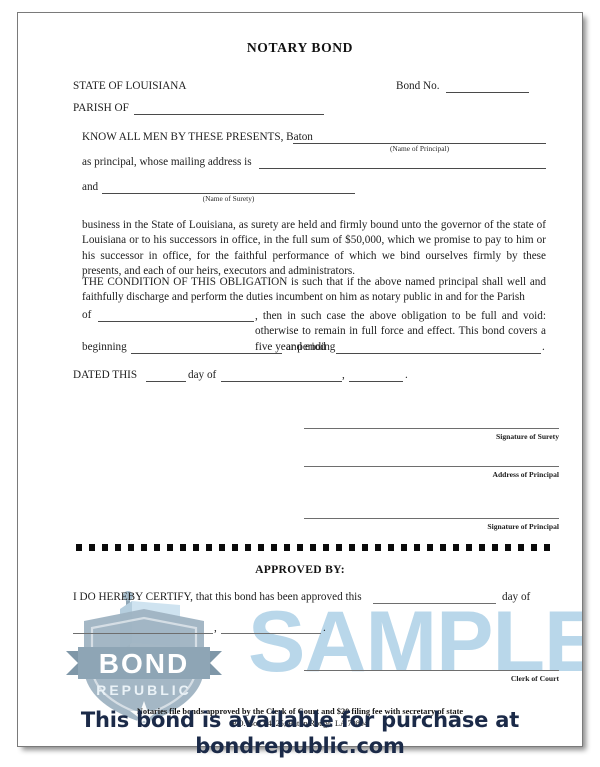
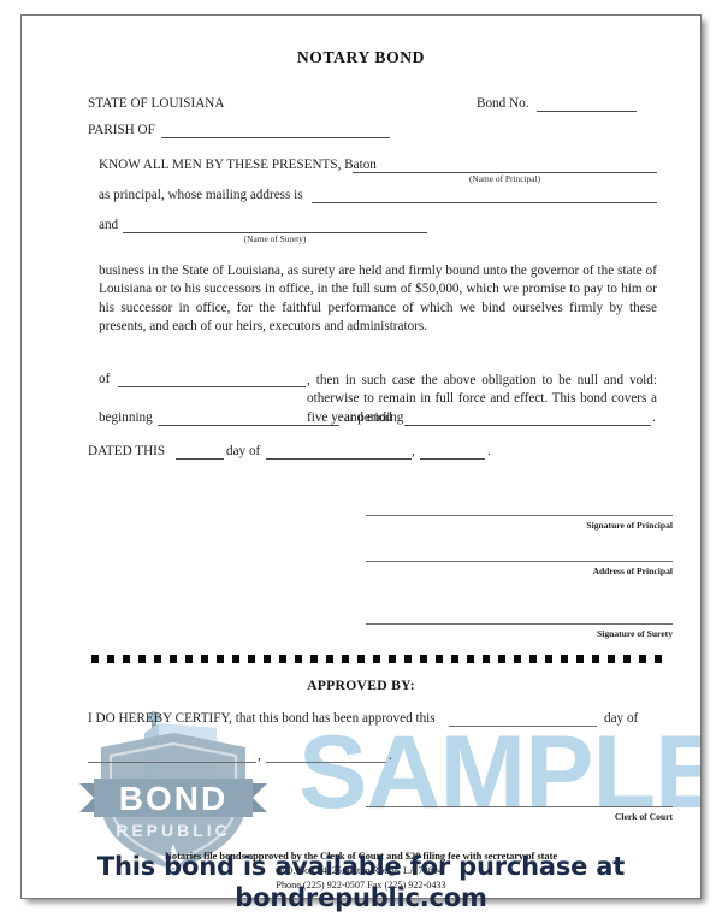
  BOND
  REPUBLIC
  SAMPLE
  NOTARY BOND
  STATE OF LOUISIANA
  Bond No.
  PARISH OF
  KNOW ALL MEN BY THESE PRESENTS, Baton
  (Name of Principal)
  as principal, whose mailing address is
  and
  (Name of Surety)
  business in the State of Louisiana, as surety are held and firmly bound unto the governor of the state of Louisiana or to his successors in office, in the full sum of $50,000, which we promise to pay to him or his successor in office, for the faithful performance of which we bind ourselves firmly by these presents, and each of our heirs, executors and administrators.
- THE CONDITION OF THIS OBLIGATION is such that if the above named principal shall well and faithfully discharge and perform the duties incumbent on him as notary public in and for the Parish
  of
- , then in such case the above obligation to be full and void: otherwise to remain in full force and effect. This bond covers a five year period
+ , then in such case the above obligation to be null and void: otherwise to remain in full force and effect. This bond covers a five year period
  beginning
  and ending
  .
  DATED THIS
  day of
  ,
  .
- Signature of Surety
+ Signature of Principal
  Address of Principal
- Signature of Principal
+ Signature of Surety
  APPROVED BY:
  I DO HEREBY CERTIFY, that this bond has been approved this
  day of
  ,
  .
  Clerk of Court
  Notaries file bonds approved by the Clerk of Court and $20 filing fee with secretary of state
  P.O. Box 94125, Baton Rouge, LA 70804
+ Phone (225) 922-0507 Fax (225) 922-0433
  This bond is available for purchase at bondrepublic.com
